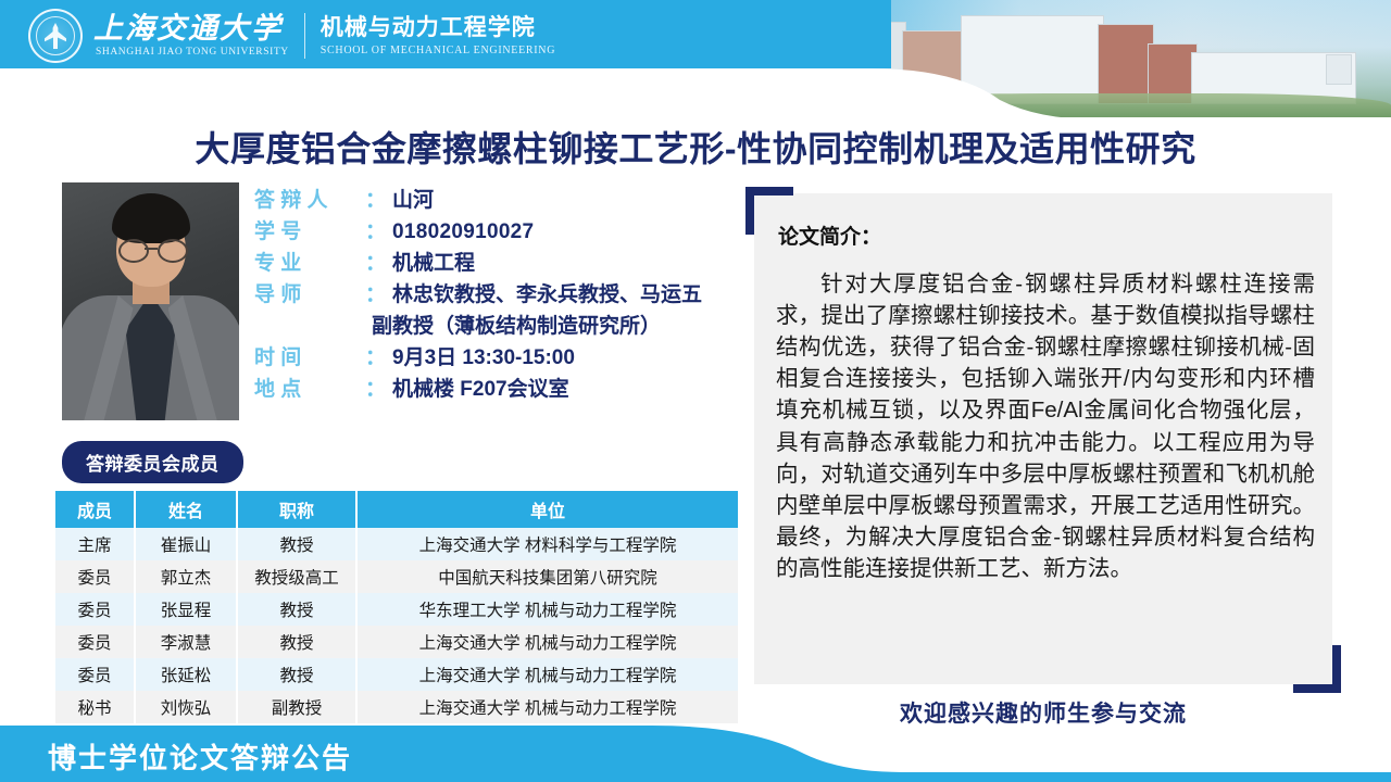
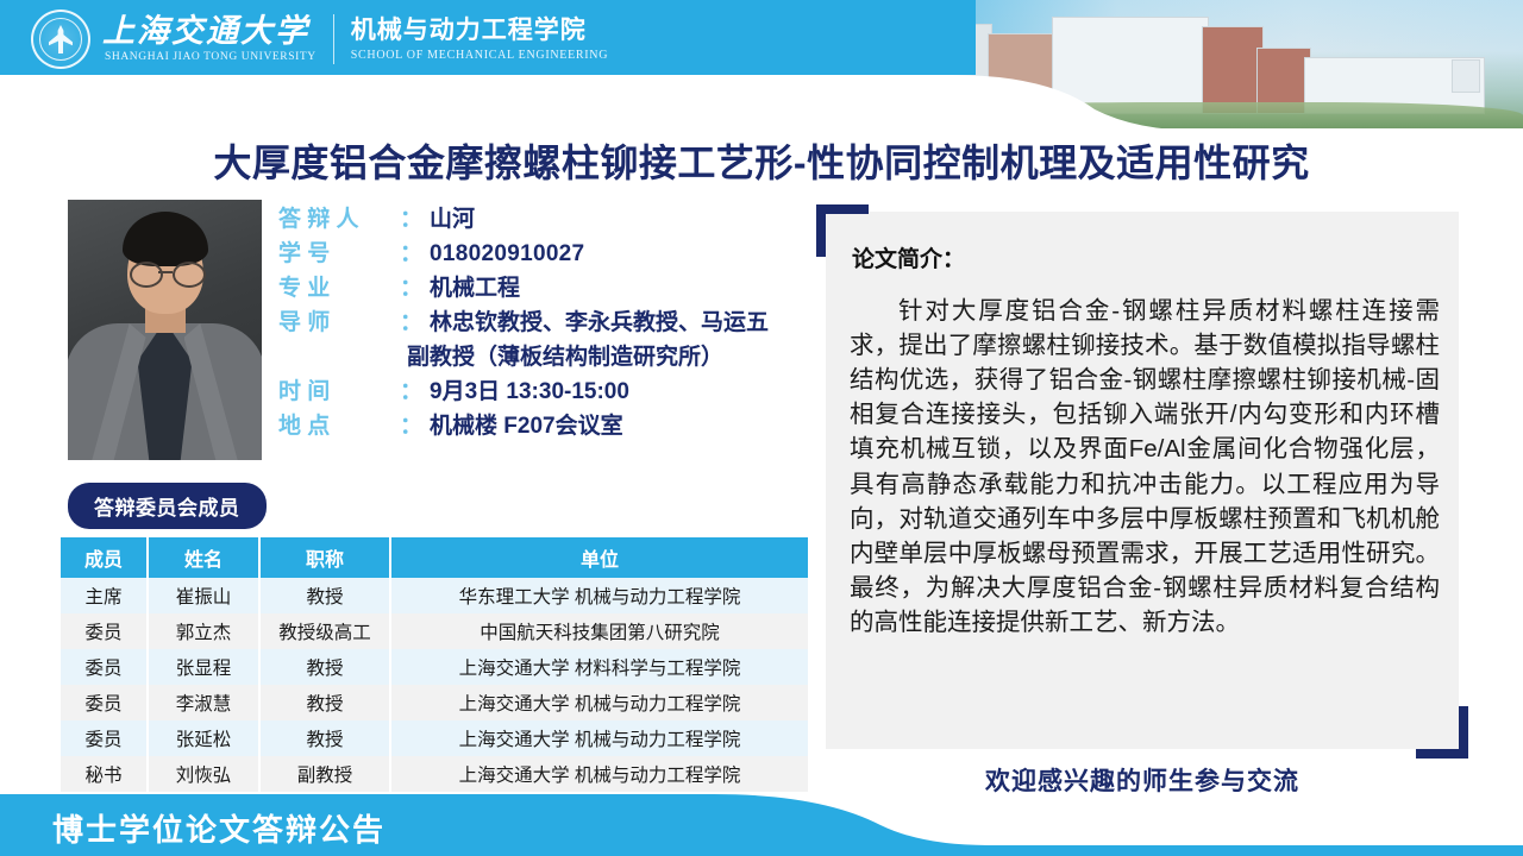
  上海交通大学
  SHANGHAI JIAO TONG UNIVERSITY
  机械与动力工程学院
  SCHOOL OF MECHANICAL ENGINEERING
  大厚度铝合金摩擦螺柱铆接工艺形-性协同控制机理及适用性研究
  答 辩 人
  ：
  山河
  学 号
  ：
  018020910027
  专 业
  ：
  机械工程
  导 师
  ：
  林忠钦教授、李永兵教授、马运五
  副教授（薄板结构制造研究所）
  时 间
  ：
  9月3日 13:30-15:00
  地 点
  ：
  机械楼 F207会议室
  答辩委员会成员
  成员	姓名	职称	单位
- 主席	崔振山	教授	上海交通大学 材料科学与工程学院
+ 主席	崔振山	教授	华东理工大学 机械与动力工程学院
  委员	郭立杰	教授级高工	中国航天科技集团第八研究院
- 委员	张显程	教授	华东理工大学 机械与动力工程学院
+ 委员	张显程	教授	上海交通大学 材料科学与工程学院
  委员	李淑慧	教授	上海交通大学 机械与动力工程学院
  委员	张延松	教授	上海交通大学 机械与动力工程学院
  秘书	刘恢弘	副教授	上海交通大学 机械与动力工程学院
  论文简介：
  针对大厚度铝合金-钢螺柱异质材料螺柱连接需求，提出了摩擦螺柱铆接技术。基于数值模拟指导螺柱结构优选，获得了铝合金-钢螺柱摩擦螺柱铆接机械-固相复合连接接头，包括铆入端张开/内勾变形和内环槽填充机械互锁，以及界面Fe/Al金属间化合物强化层，具有高静态承载能力和抗冲击能力。以工程应用为导向，对轨道交通列车中多层中厚板螺柱预置和飞机机舱内壁单层中厚板螺母预置需求，开展工艺适用性研究。最终，为解决大厚度铝合金-钢螺柱异质材料复合结构的高性能连接提供新工艺、新方法。
  欢迎感兴趣的师生参与交流
  博士学位论文答辩公告
